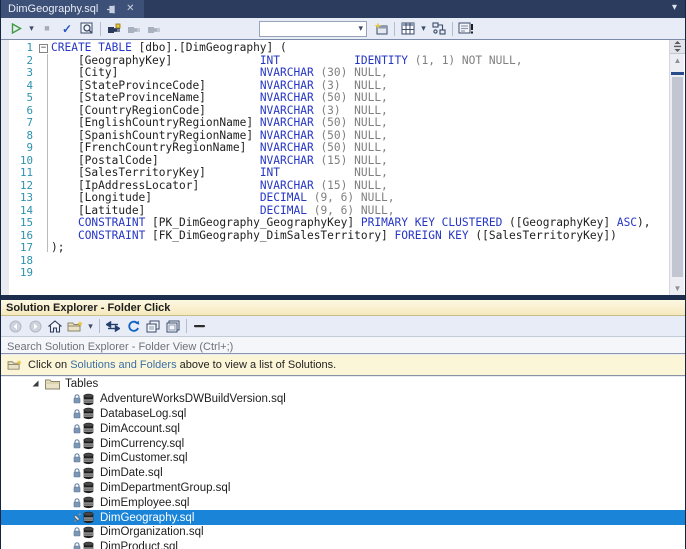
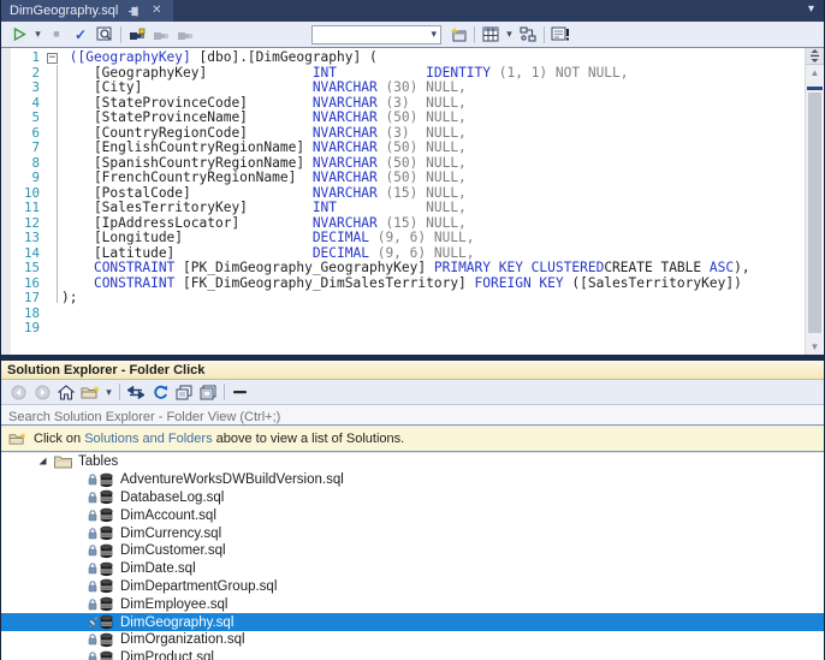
  DimGeography.sql
  ✕
  ▾
  ▾
  ■
  ✓
  ▾
  ▾
  1
  −
- CREATE TABLE [dbo].[DimGeography] (
+ ([GeographyKey] [dbo].[DimGeography] (
  2
  [GeographyKey] INT IDENTITY (1, 1) NOT NULL,
  3
  [City] NVARCHAR (30) NULL,
  4
  [StateProvinceCode] NVARCHAR (3) NULL,
  5
  [StateProvinceName] NVARCHAR (50) NULL,
  6
  [CountryRegionCode] NVARCHAR (3) NULL,
  7
  [EnglishCountryRegionName] NVARCHAR (50) NULL,
  8
  [SpanishCountryRegionName] NVARCHAR (50) NULL,
  9
  [FrenchCountryRegionName] NVARCHAR (50) NULL,
  10
  [PostalCode] NVARCHAR (15) NULL,
  11
  [SalesTerritoryKey] INT NULL,
  12
  [IpAddressLocator] NVARCHAR (15) NULL,
  13
  [Longitude] DECIMAL (9, 6) NULL,
  14
  [Latitude] DECIMAL (9, 6) NULL,
  15
- CONSTRAINT [PK_DimGeography_GeographyKey] PRIMARY KEY CLUSTERED ([GeographyKey] ASC),
+ CONSTRAINT [PK_DimGeography_GeographyKey] PRIMARY KEY CLUSTEREDCREATE TABLE ASC),
  16
  CONSTRAINT [FK_DimGeography_DimSalesTerritory] FOREIGN KEY ([SalesTerritoryKey])
  17
  );
  18
  19
  ▲
  ▼
  Solution Explorer - Folder Click
  ▾
  Search Solution Explorer - Folder View (Ctrl+;)
  Click on Solutions and Folders above to view a list of Solutions.
  Tables
  AdventureWorksDWBuildVersion.sql
  DatabaseLog.sql
  DimAccount.sql
  DimCurrency.sql
  DimCustomer.sql
  DimDate.sql
  DimDepartmentGroup.sql
  DimEmployee.sql
  DimGeography.sql
  DimOrganization.sql
  DimProduct.sql
